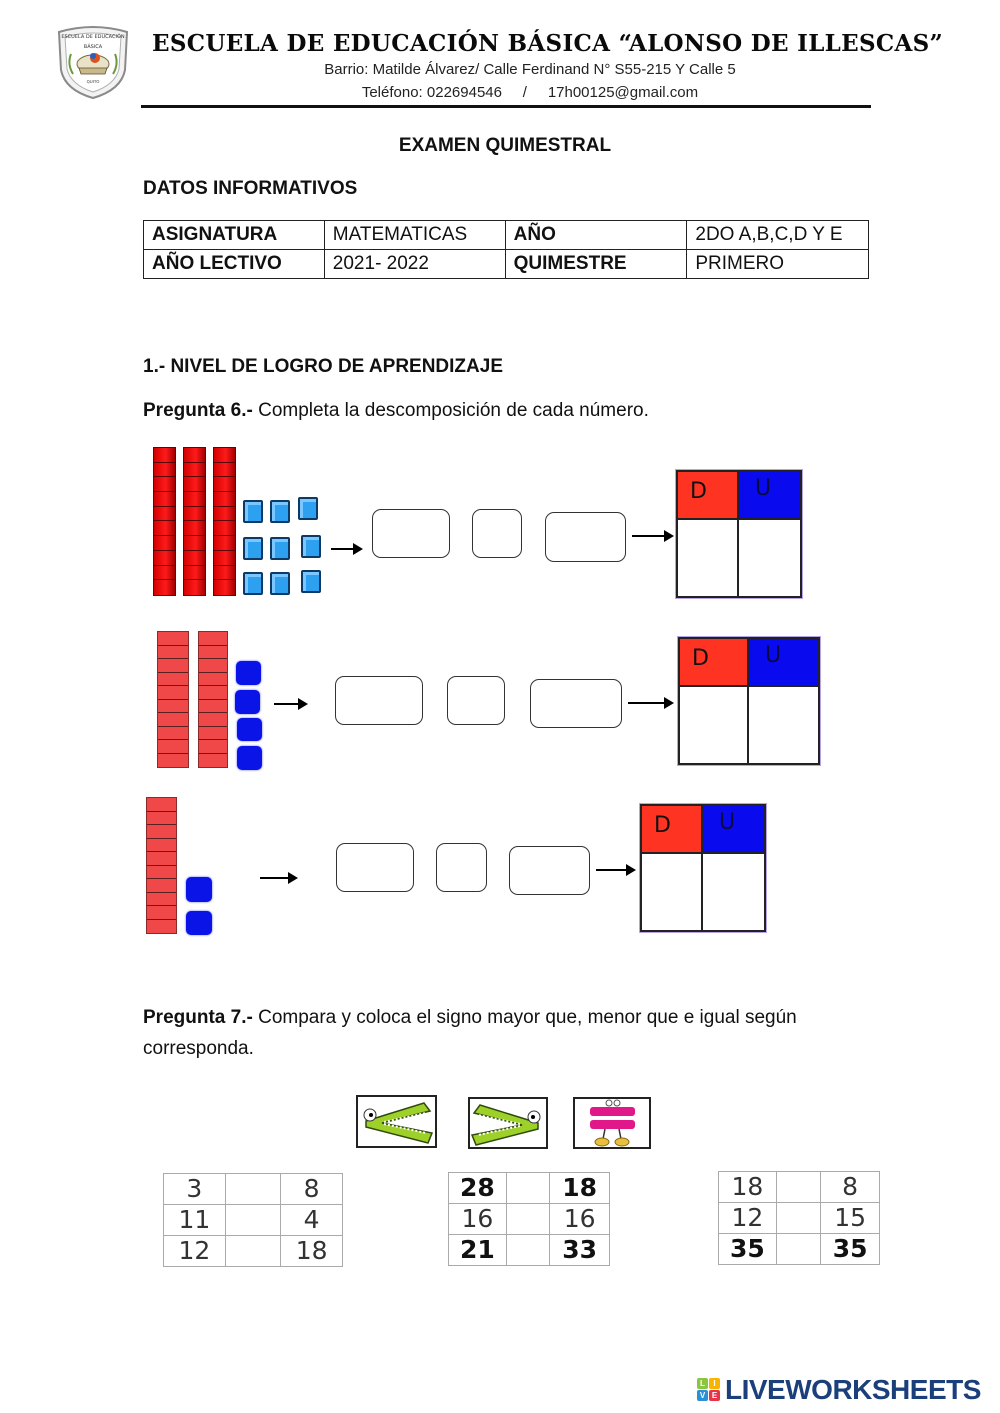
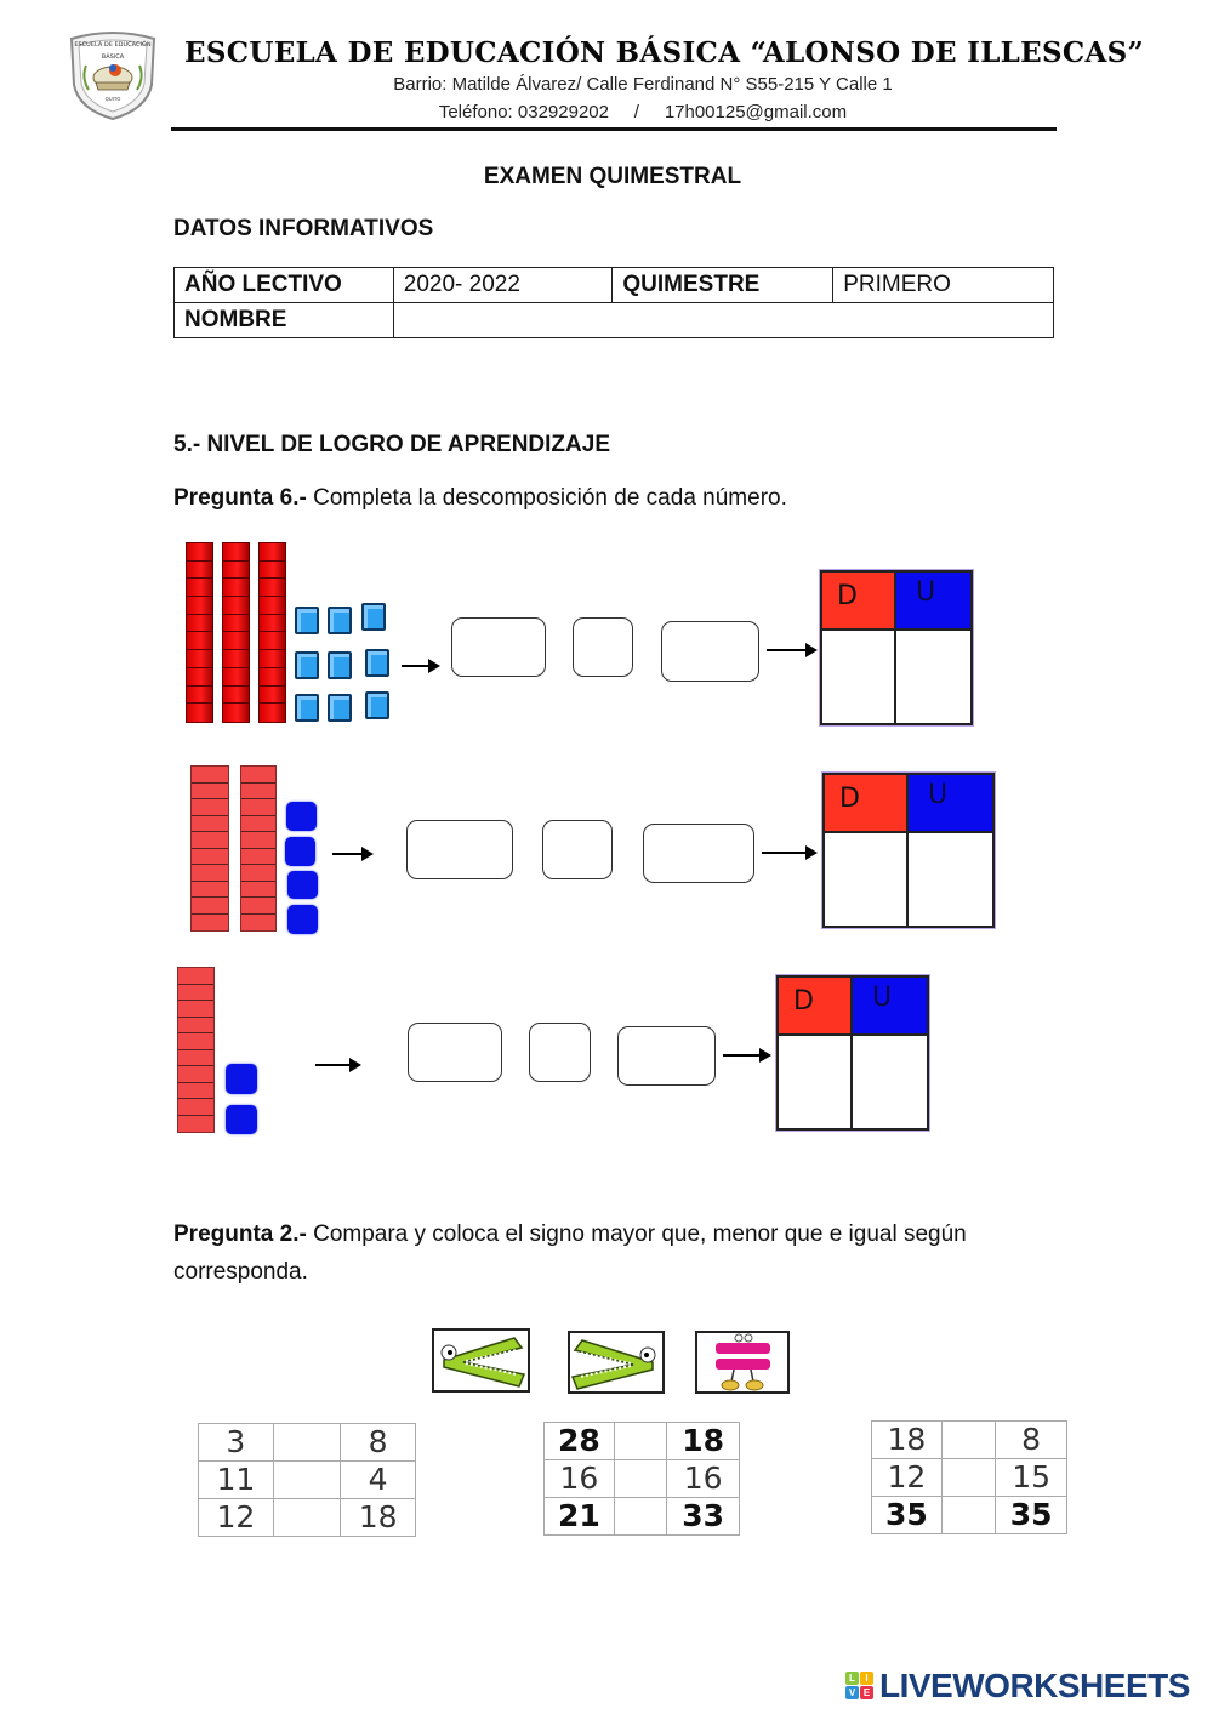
  ESCUELA DE EDUCACIÓN BÁSICA “ALONSO DE ILLESCAS”
- Barrio: Matilde Álvarez/ Calle Ferdinand N° S55-215 Y Calle 5
+ Barrio: Matilde Álvarez/ Calle Ferdinand N° S55-215 Y Calle 1
- Teléfono: 022694546 / 17h00125@gmail.com
+ Teléfono: 032929202 / 17h00125@gmail.com
  EXAMEN QUIMESTRAL
  DATOS INFORMATIVOS
- ASIGNATURA	MATEMATICAS	AÑO	2DO A,B,C,D Y E
- AÑO LECTIVO	2021- 2022	QUIMESTRE	PRIMERO
+ AÑO LECTIVO	2020- 2022	QUIMESTRE	PRIMERO
+ NOMBRE
- 1.- NIVEL DE LOGRO DE APRENDIZAJE
+ 5.- NIVEL DE LOGRO DE APRENDIZAJE
  Pregunta 6.- Completa la descomposición de cada número.
  D
  U
  D
  U
  D
  U
- Pregunta 7.- Compara y coloca el signo mayor que, menor que e igual según corresponda.
+ Pregunta 2.- Compara y coloca el signo mayor que, menor que e igual según corresponda.
  3		8
  11		4
  12		18
  28		18
  16		16
  21		33
  18		8
  12		15
  35		35
  L
  I
  V
  E
  LIVEWORKSHEETS
